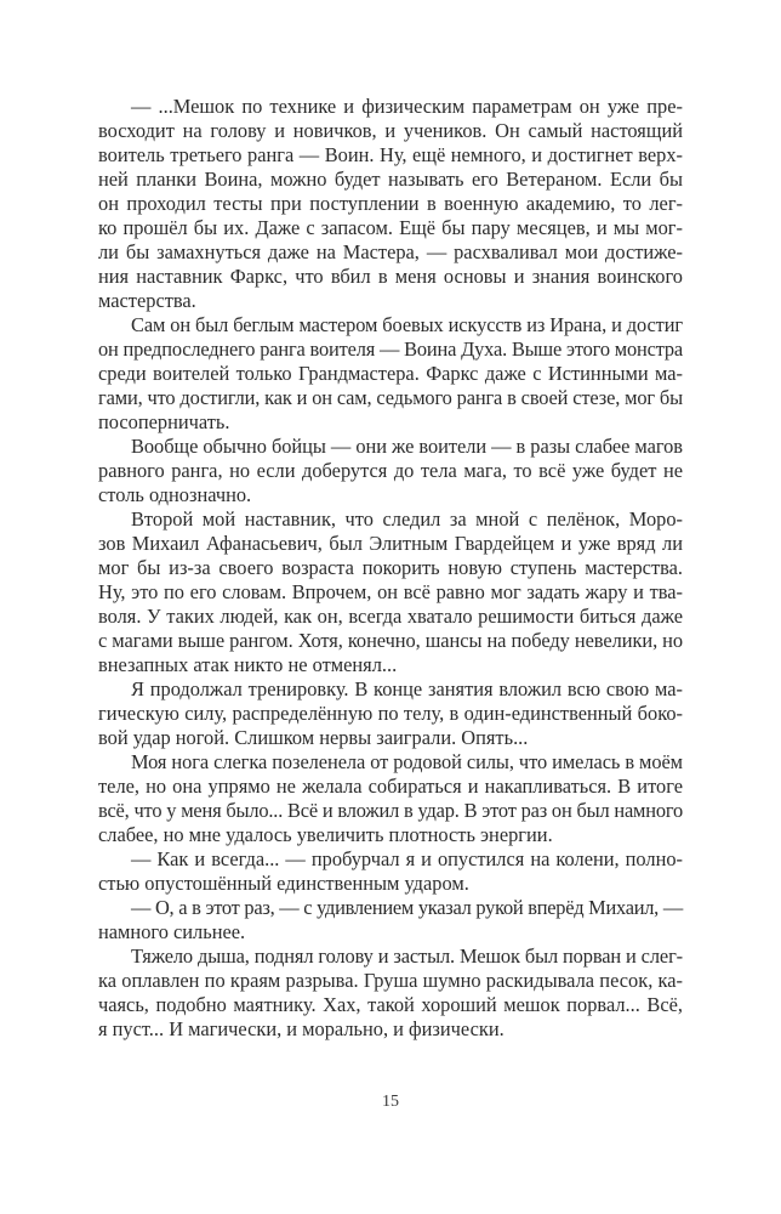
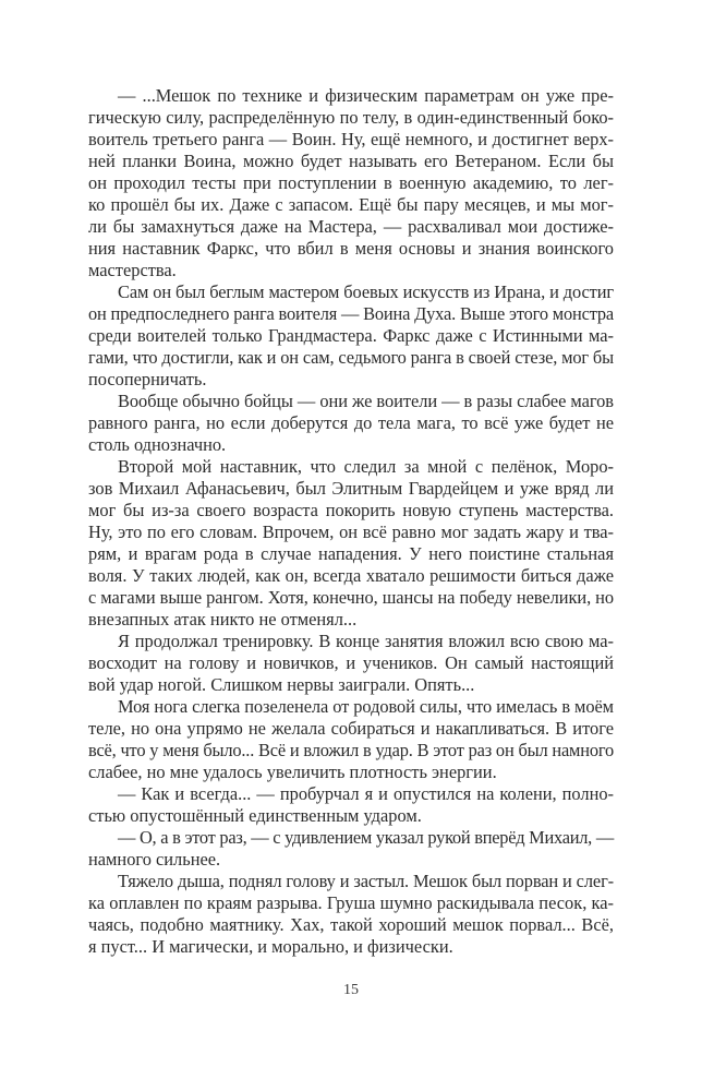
  — ...Мешок по технике и физическим параметрам он уже пре-
- восходит на голову и новичков, и учеников. Он самый настоящий
+ гическую силу, распределённую по телу, в один-единственный боко-
  воитель третьего ранга — Воин. Ну, ещё немного, и достигнет верх-
  ней планки Воина, можно будет называть его Ветераном. Если бы
  он проходил тесты при поступлении в военную академию, то лег-
  ко прошёл бы их. Даже с запасом. Ещё бы пару месяцев, и мы мог-
  ли бы замахнуться даже на Мастера, — расхваливал мои достиже-
  ния наставник Фаркс, что вбил в меня основы и знания воинского
  мастерства.
  Сам он был беглым мастером боевых искусств из Ирана, и достиг
  он предпоследнего ранга воителя — Воина Духа. Выше этого монстра
  среди воителей только Грандмастера. Фаркс даже с Истинными ма-
  гами, что достигли, как и он сам, седьмого ранга в своей стезе, мог бы
  посоперничать.
  Вообще обычно бойцы — они же воители — в разы слабее магов
  равного ранга, но если доберутся до тела мага, то всё уже будет не
  столь однозначно.
  Второй мой наставник, что следил за мной с пелёнок, Моро-
  зов Михаил Афанасьевич, был Элитным Гвардейцем и уже вряд ли
  мог бы из-за своего возраста покорить новую ступень мастерства.
  Ну, это по его словам. Впрочем, он всё равно мог задать жару и тва-
+ рям, и врагам рода в случае нападения. У него поистине стальная
  воля. У таких людей, как он, всегда хватало решимости биться даже
  с магами выше рангом. Хотя, конечно, шансы на победу невелики, но
  внезапных атак никто не отменял...
  Я продолжал тренировку. В конце занятия вложил всю свою ма-
- гическую силу, распределённую по телу, в один-единственный боко-
+ восходит на голову и новичков, и учеников. Он самый настоящий
  вой удар ногой. Слишком нервы заиграли. Опять...
  Моя нога слегка позеленела от родовой силы, что имелась в моём
  теле, но она упрямо не желала собираться и накапливаться. В итоге
  всё, что у меня было... Всё и вложил в удар. В этот раз он был намного
  слабее, но мне удалось увеличить плотность энергии.
  — Как и всегда... — пробурчал я и опустился на колени, полно-
  стью опустошённый единственным ударом.
  — О, а в этот раз, — с удивлением указал рукой вперёд Михаил, —
  намного сильнее.
  Тяжело дыша, поднял голову и застыл. Мешок был порван и слег-
  ка оплавлен по краям разрыва. Груша шумно раскидывала песок, ка-
  чаясь, подобно маятнику. Хах, такой хороший мешок порвал... Всё,
  я пуст... И магически, и морально, и физически.
  15
